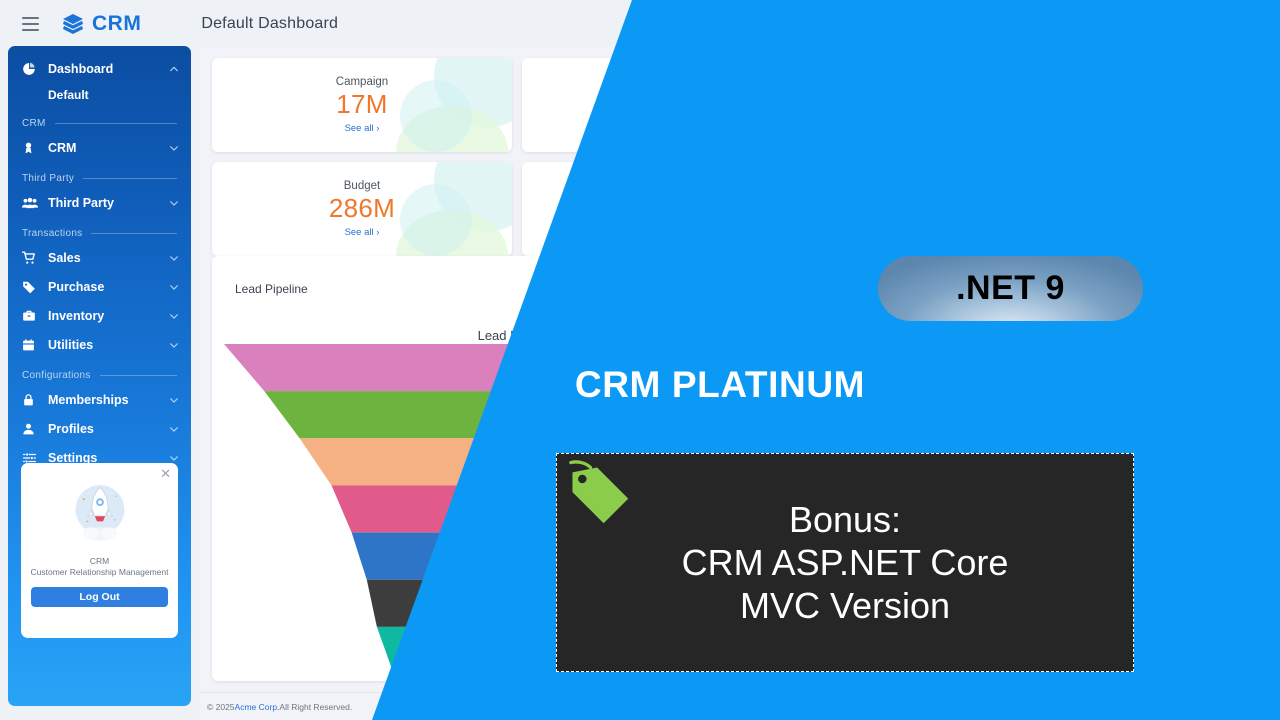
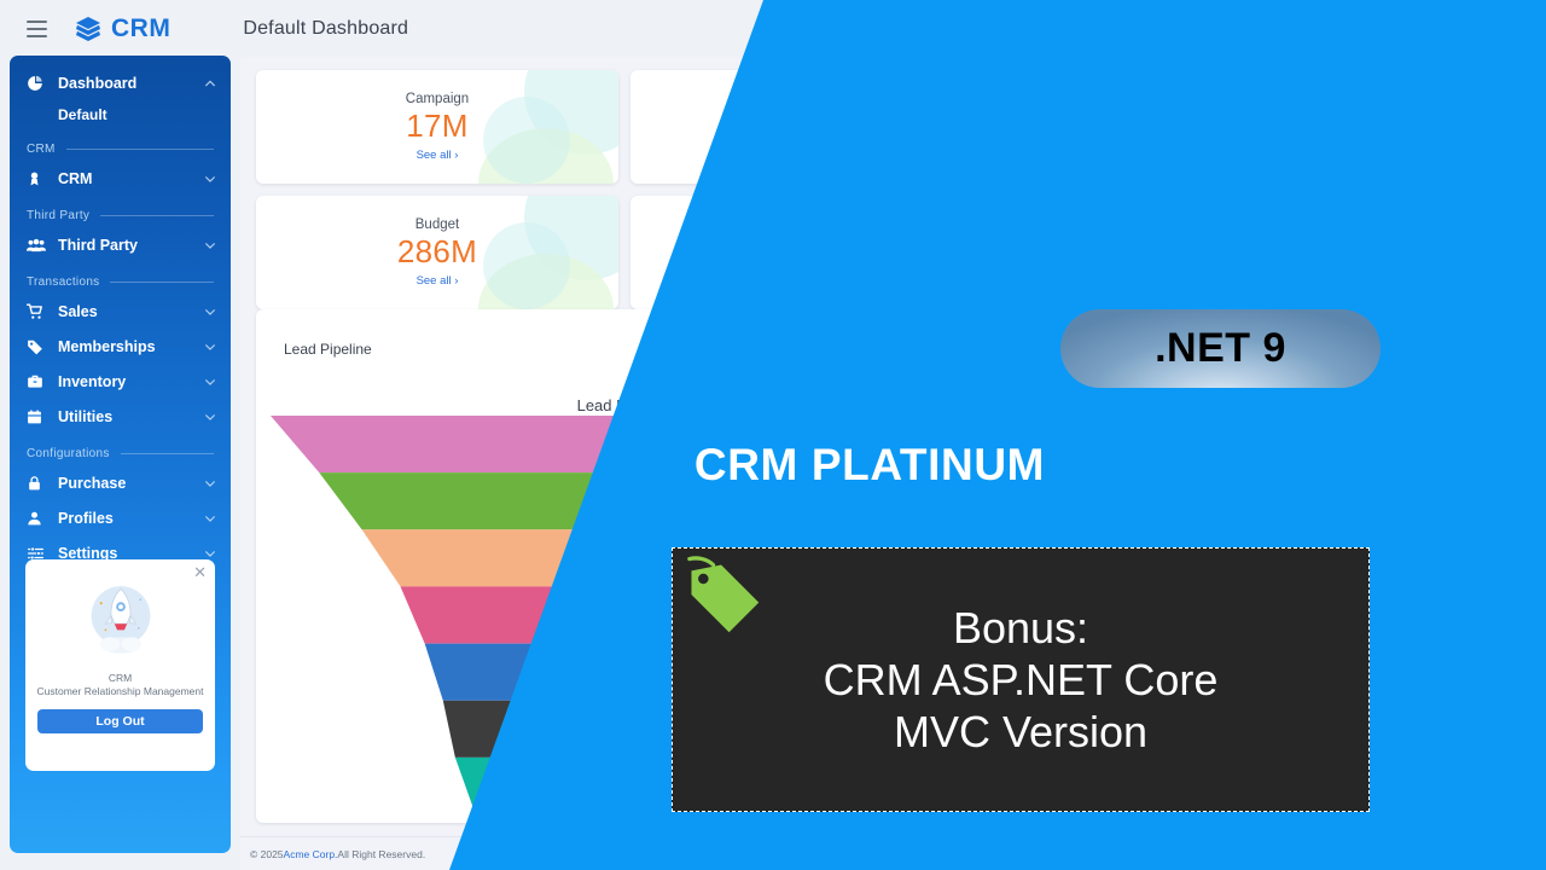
  CRM
  Default Dashboard
  Dashboard
  Default
  CRM
  CRM
  Third Party
  Third Party
  Transactions
  Sales
- Purchase
+ Memberships
  Inventory
  Utilities
  Configurations
- Memberships
+ Purchase
  Profiles
  Settings
  ✕
  CRM
  Customer Relationship Management
  Log Out
  Campaign
  17M
  See all ›
  Budget
  286M
  See all ›
  Lead Pipeline
  © 2025
  Acme Corp.
  All Right Reserved.
  .NET 9
  CRM PLATINUM
  Bonus:
  CRM ASP.NET Core
  MVC Version
